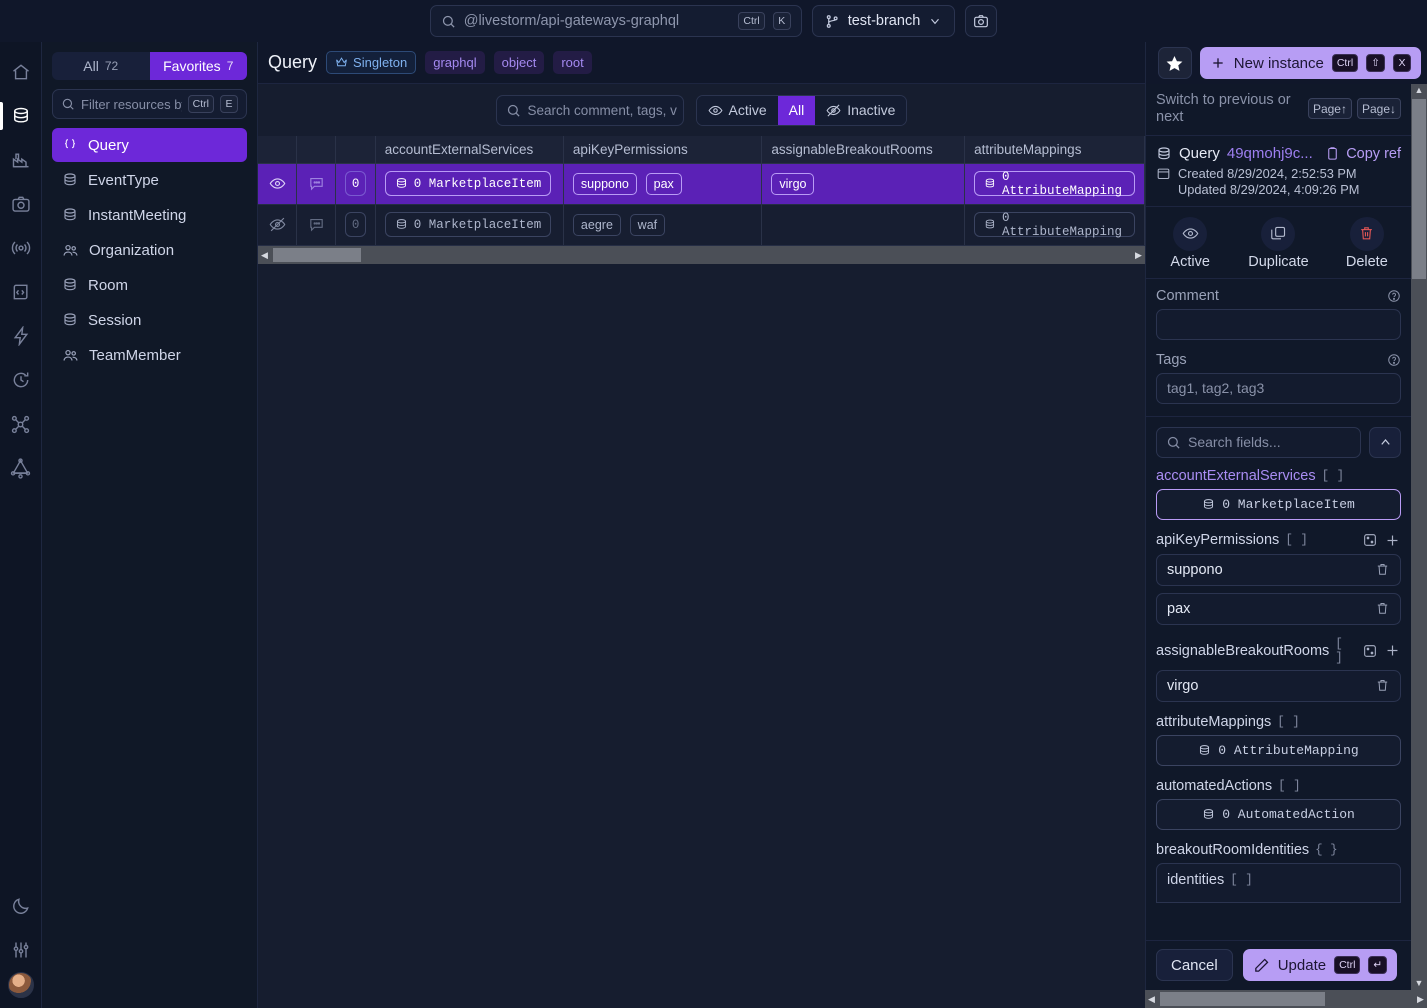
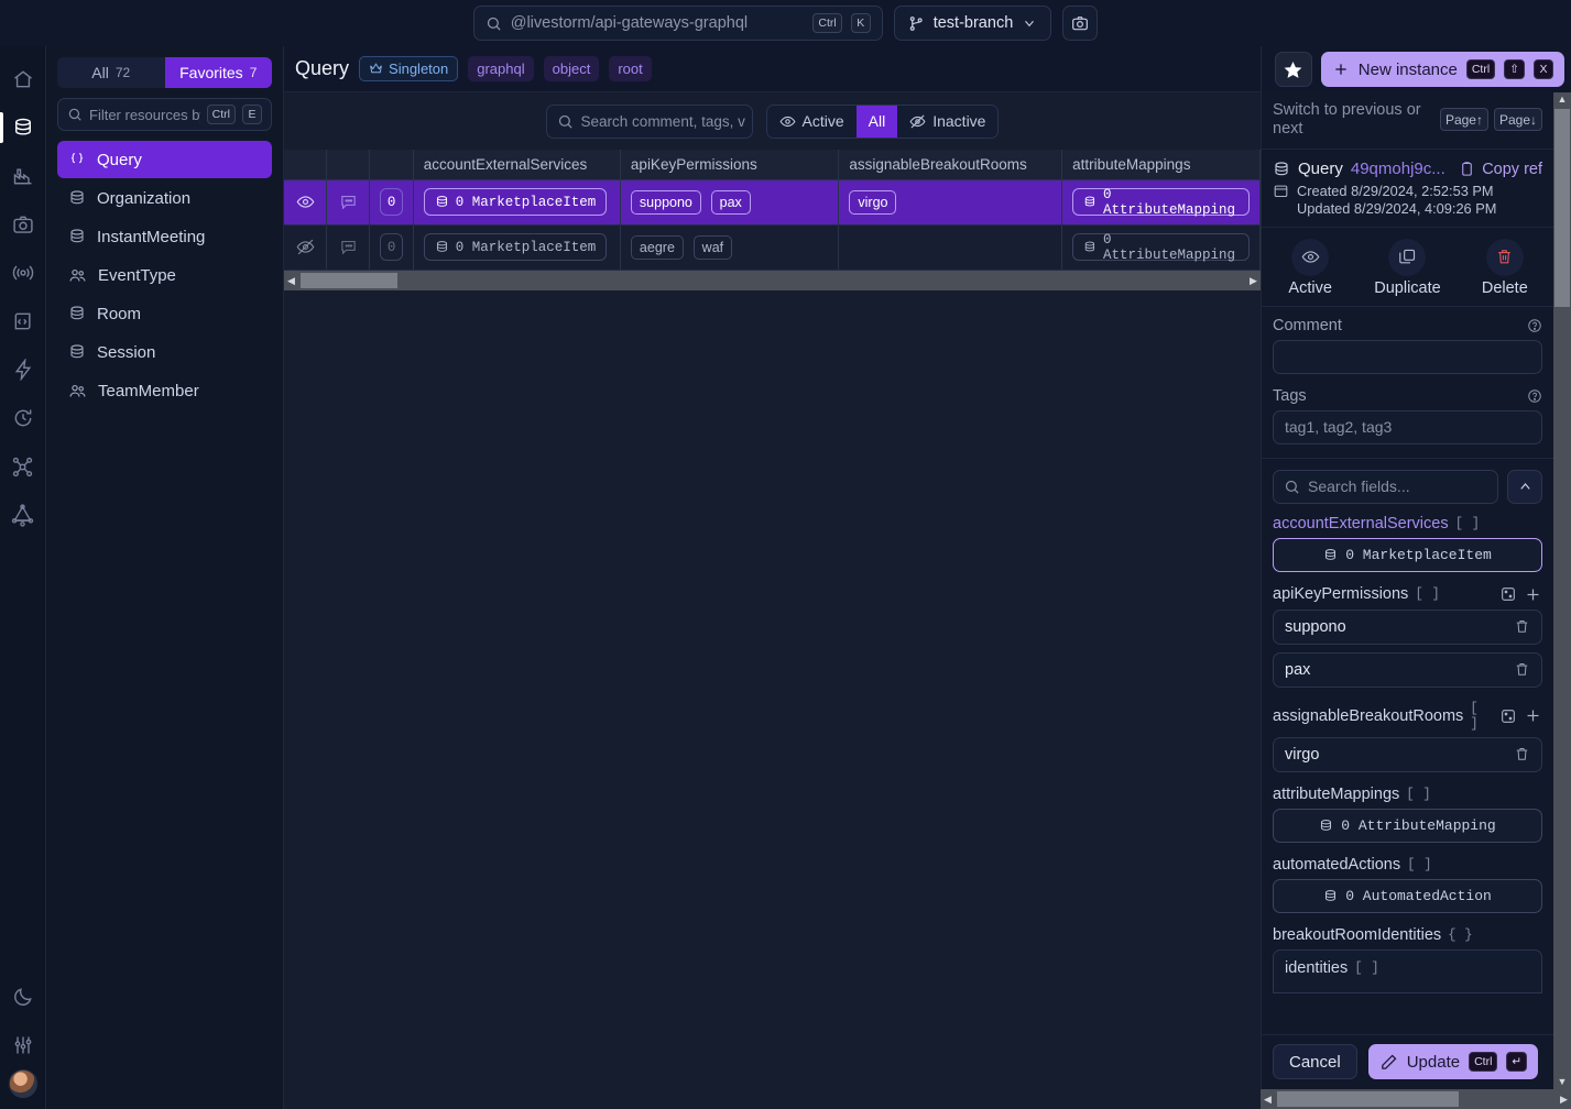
  @livestorm/api-gateways-graphql
  Ctrl
  K
  test-branch
  All
  72
  Favorites
  7
  Filter resources b
  Ctrl
  E
  Query
- EventType
+ Organization
  InstantMeeting
- Organization
+ EventType
  Room
  Session
  TeamMember
  Query
  Singleton
  graphql
  object
  root
  Search comment, tags, v
  Active
  All
  Inactive
  			accountExternalServices	apiKeyPermissions	assignableBreakoutRooms	attributeMappings
  		0	0 MarketplaceItem	suppono pax	virgo	0 AttributeMapping
  		0	0 MarketplaceItem	aegre waf		0 AttributeMapping
  ◀
  ▶
  New instance
  Ctrl
  ⇧
  X
  Switch to previous or next
  Page↑
  Page↓
  Query
  49qmohj9c...
  Copy ref
  Created 8/29/2024, 2:52:53 PM
  Updated 8/29/2024, 4:09:26 PM
  Active
  Duplicate
  Delete
  Comment
  Tags
  tag1, tag2, tag3
  Search fields...
  accountExternalServices
  [ ]
  0 MarketplaceItem
  apiKeyPermissions
  [ ]
  suppono
  pax
  assignableBreakoutRooms
  [ ]
  virgo
  attributeMappings
  [ ]
  0 AttributeMapping
  automatedActions
  [ ]
  0 AutomatedAction
  breakoutRoomIdentities
  { }
  identities
  [ ]
  Cancel
  Update
  Ctrl
  ↵
  ▲
  ▼
  ◀
  ▶
